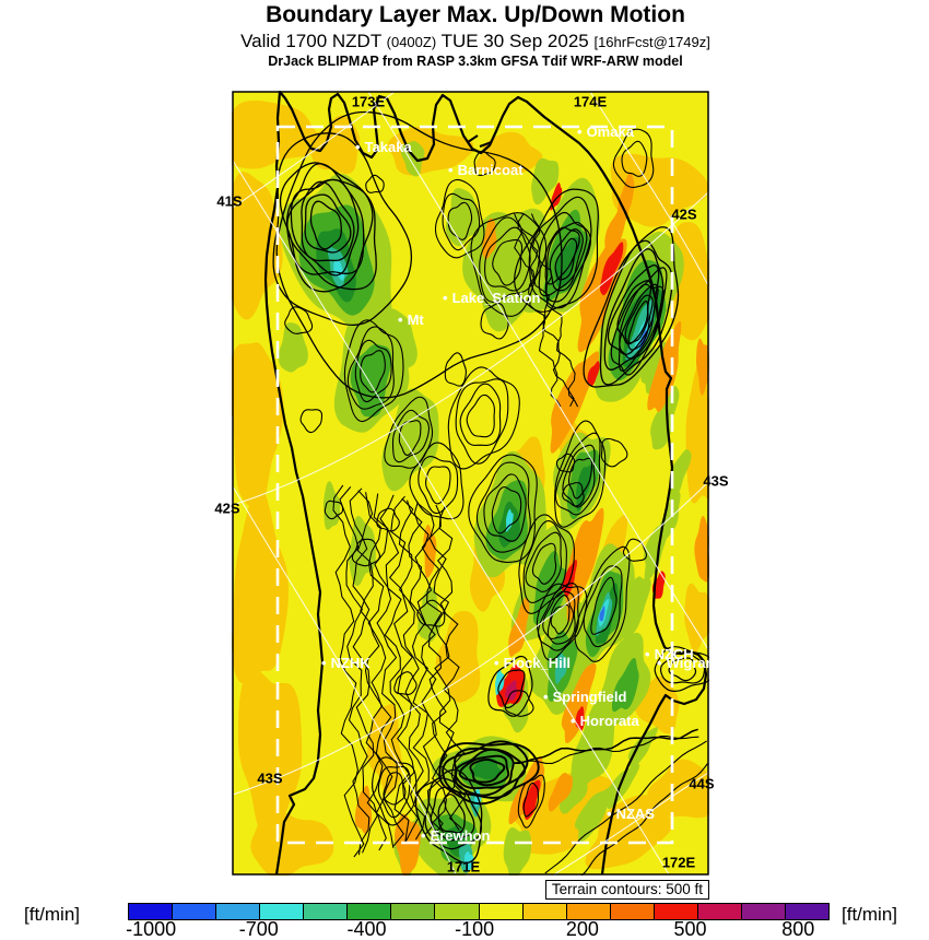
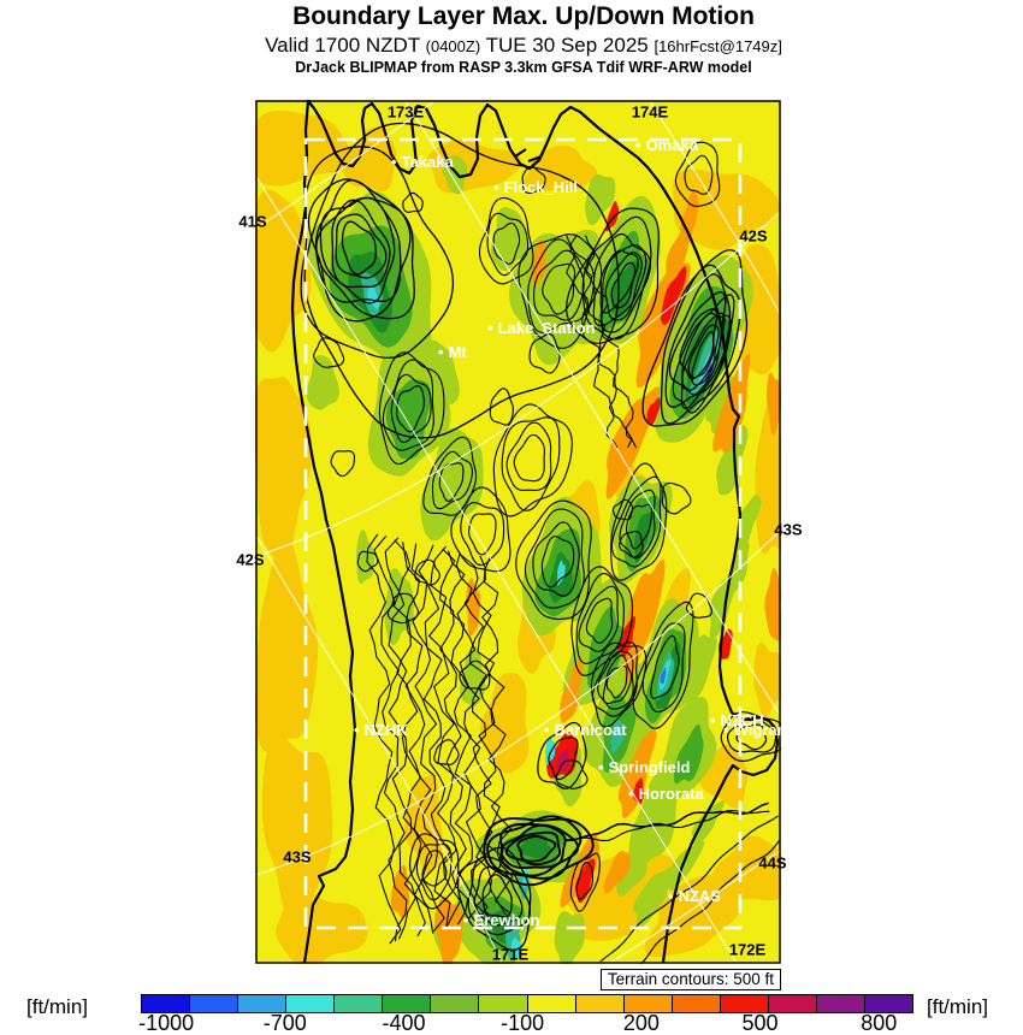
  Boundary Layer Max. Up/Down Motion
  Valid 1700 NZDT (0400Z) TUE 30 Sep 2025 [16hrFcst@1749z]
  DrJack BLIPMAP from RASP 3.3km GFSA Tdif WRF-ARW model
  • Takaka
- • Barnicoat
+ • Flock_Hill
  • Omaka
  • Lake_Station
  • Mt
  • NZHK
- • Flock_Hill
+ • Barnicoat
  • Springfield
  • Hororata
  • NZCH
  • Wigram
  • NZAS
  • Erewhon
  173E
  174E
  41S
  42S
  42S
  43S
  43S
  44S
  171E
  172E
  Terrain contours: 500 ft
  [ft/min]
  [ft/min]
  -1000
  -700
  -400
  -100
  200
  500
  800
